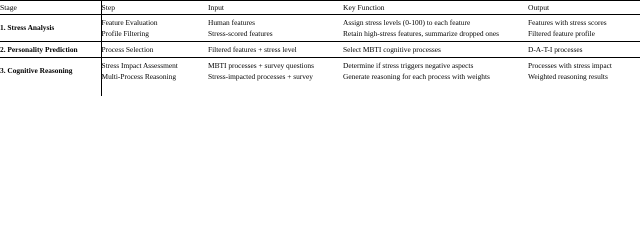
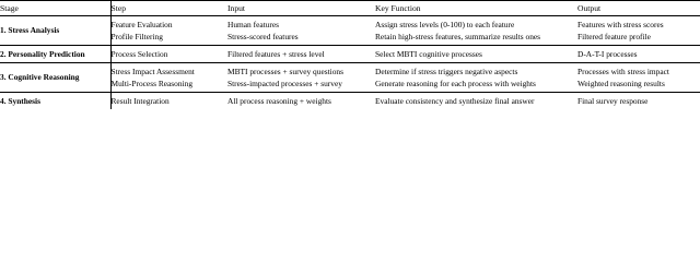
  Stage	Step	Input	Key Function	Output
- 1. Stress Analysis	Feature Evaluation Profile Filtering	Human features Stress-scored features	Assign stress levels (0-100) to each feature Retain high-stress features, summarize dropped ones	Features with stress scores Filtered feature profile
+ 1. Stress Analysis	Feature Evaluation Profile Filtering	Human features Stress-scored features	Assign stress levels (0-100) to each feature Retain high-stress features, summarize results ones	Features with stress scores Filtered feature profile
  2. Personality Prediction	Process Selection	Filtered features + stress level	Select MBTI cognitive processes	D-A-T-I processes
  3. Cognitive Reasoning	Stress Impact Assessment Multi-Process Reasoning	MBTI processes + survey questions Stress-impacted processes + survey	Determine if stress triggers negative aspects Generate reasoning for each process with weights	Processes with stress impact Weighted reasoning results
+ 4. Synthesis	Result Integration	All process reasoning + weights	Evaluate consistency and synthesize final answer	Final survey response
